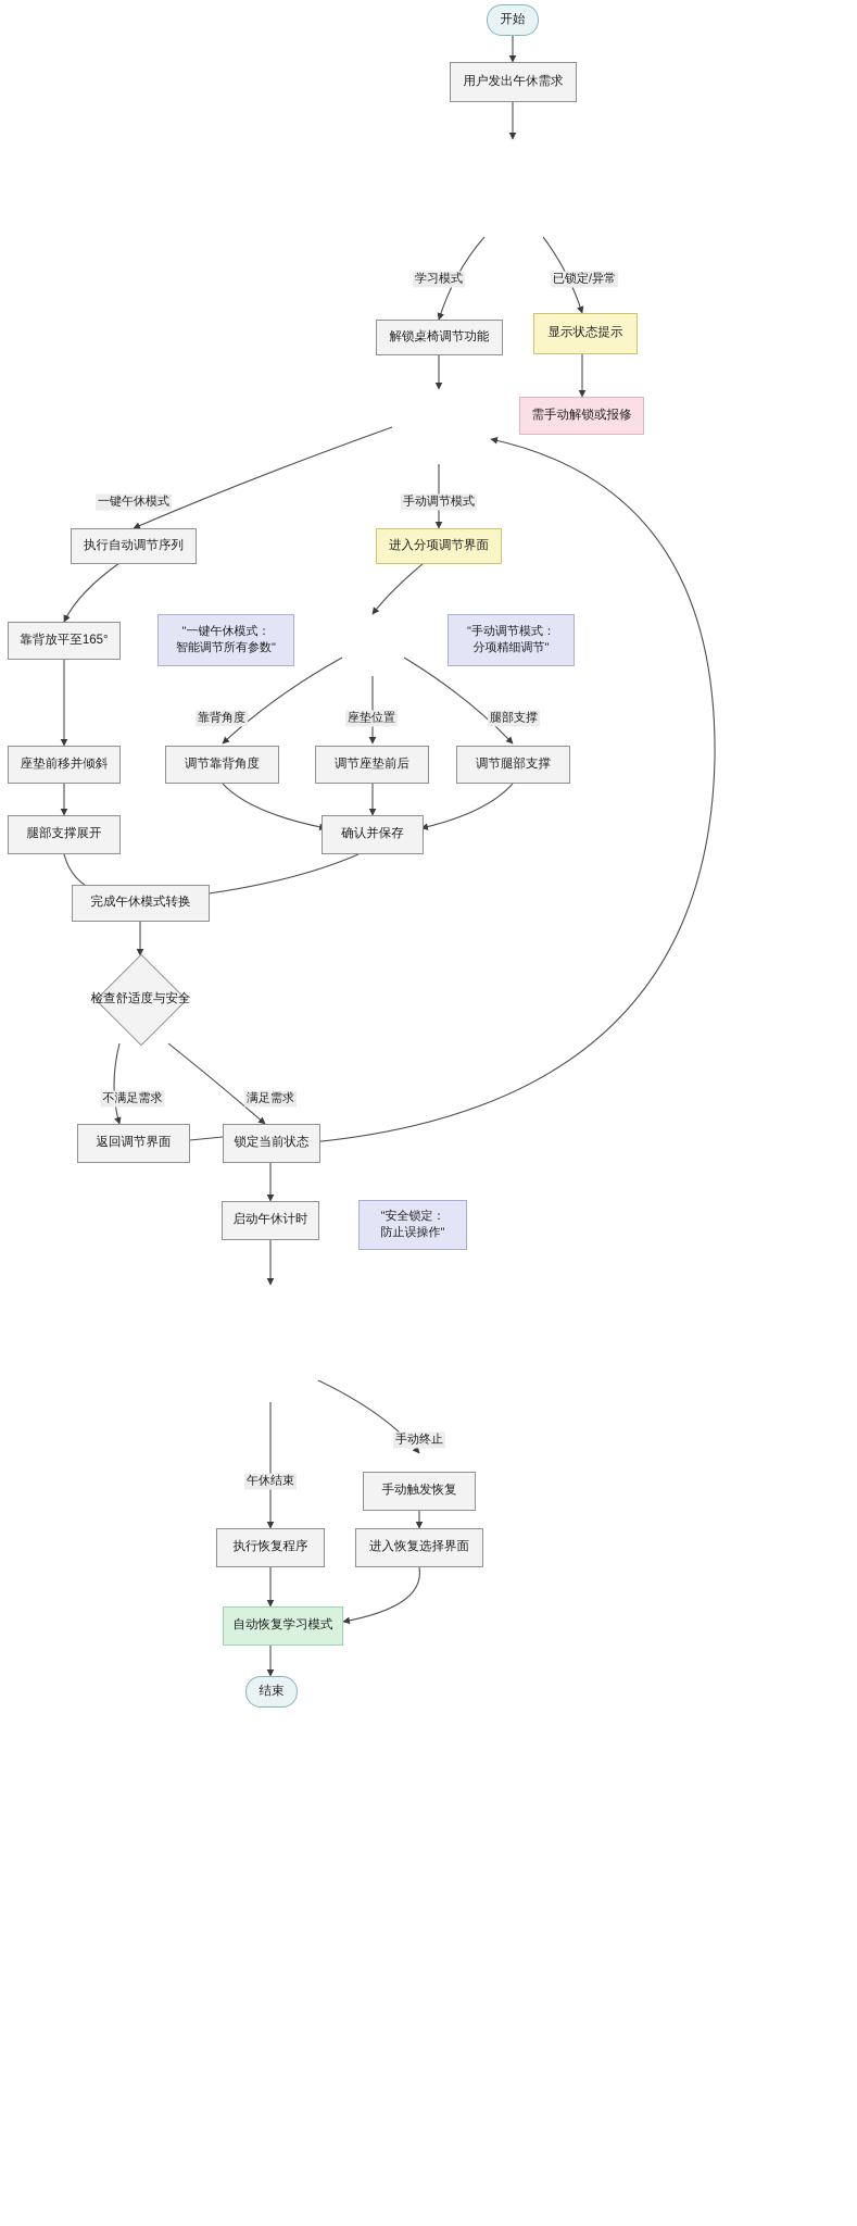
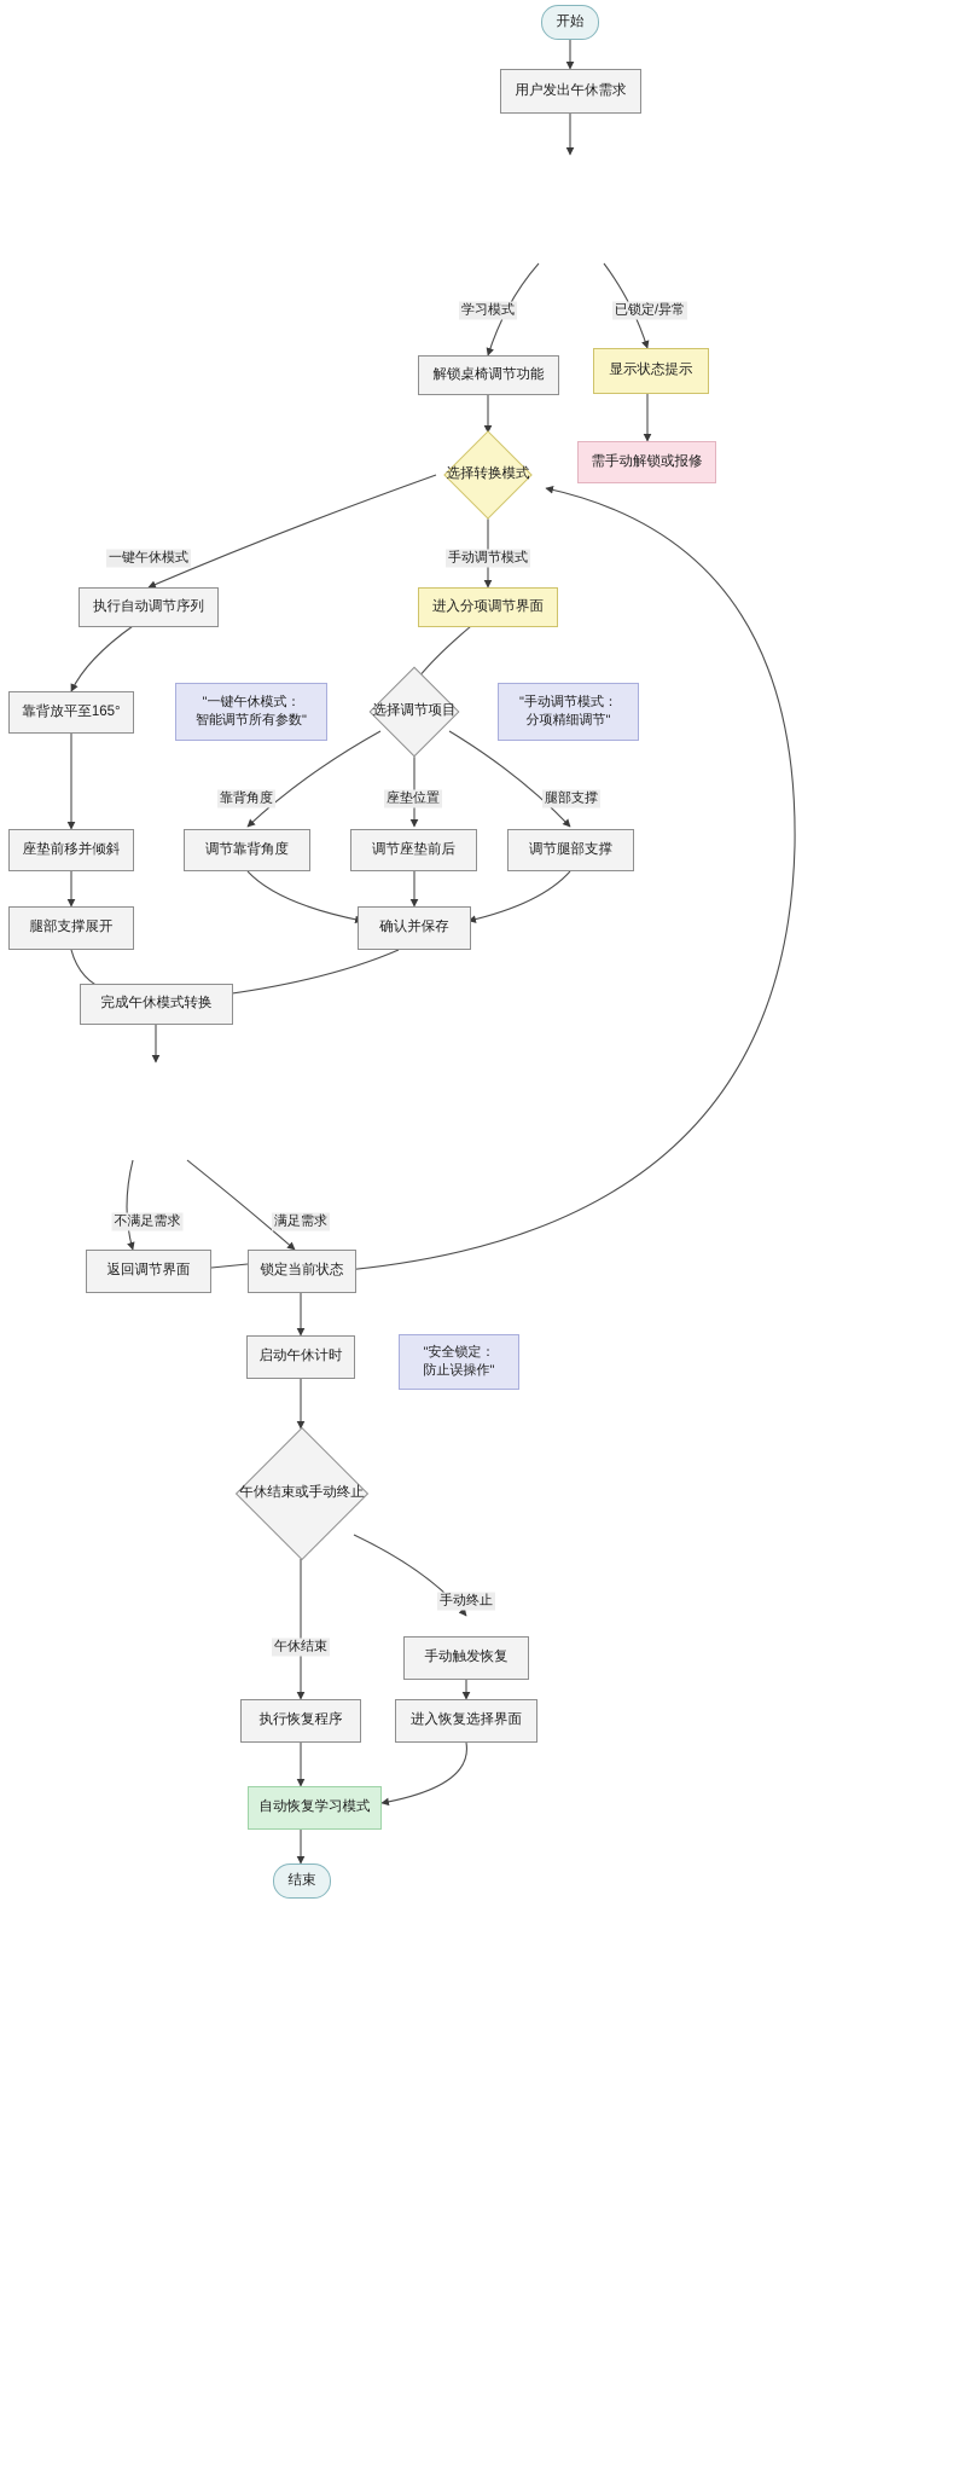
  开始
  用户发出午休需求
  解锁桌椅调节功能
  显示状态提示
  需手动解锁或报修
+ 选择转换模式
  执行自动调节序列
  进入分项调节界面
  靠背放平至165°
  "一键午休模式：
  智能调节所有参数"
+ 选择调节项目
  "手动调节模式：
  分项精细调节"
  座垫前移并倾斜
  调节靠背角度
  调节座垫前后
  调节腿部支撑
  腿部支撑展开
  确认并保存
  完成午休模式转换
- 检查舒适度与安全
  返回调节界面
  锁定当前状态
  启动午休计时
  "安全锁定：
  防止误操作"
+ 午休结束或手动终止
  手动触发恢复
  执行恢复程序
  进入恢复选择界面
  自动恢复学习模式
  结束
  学习模式
  已锁定/异常
  一键午休模式
  手动调节模式
  靠背角度
  座垫位置
  腿部支撑
  不满足需求
  满足需求
  手动终止
  午休结束
